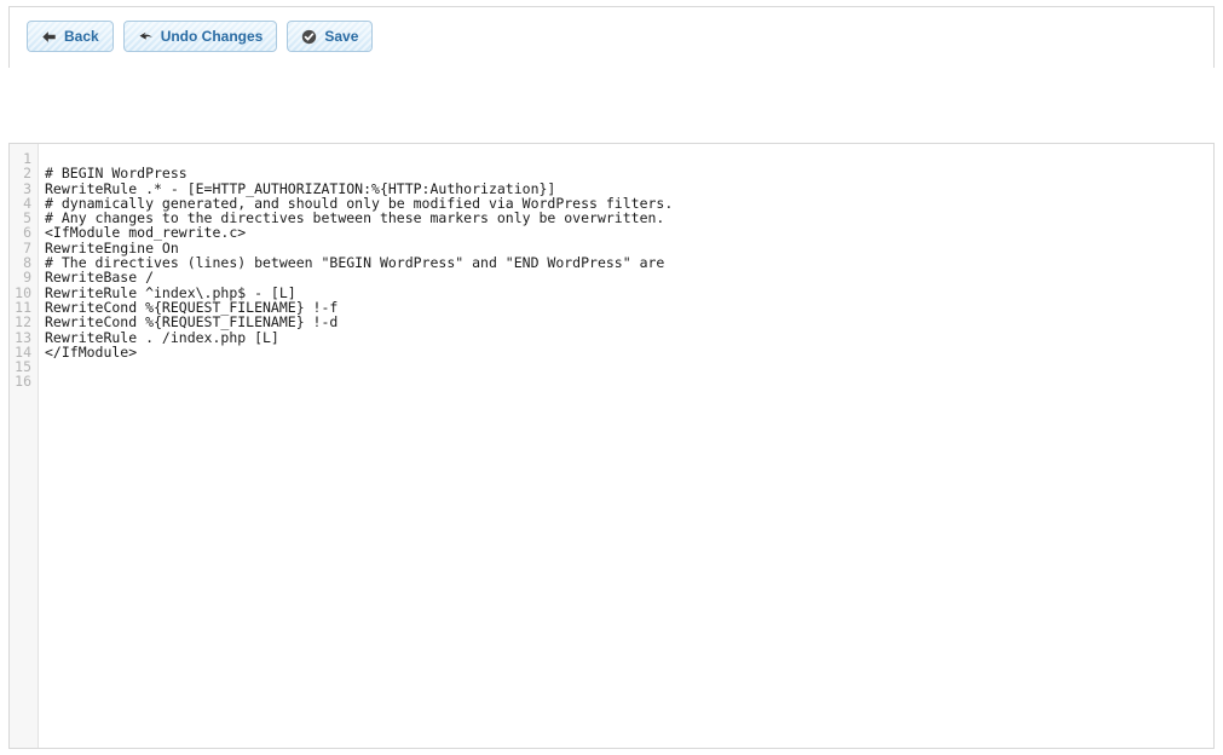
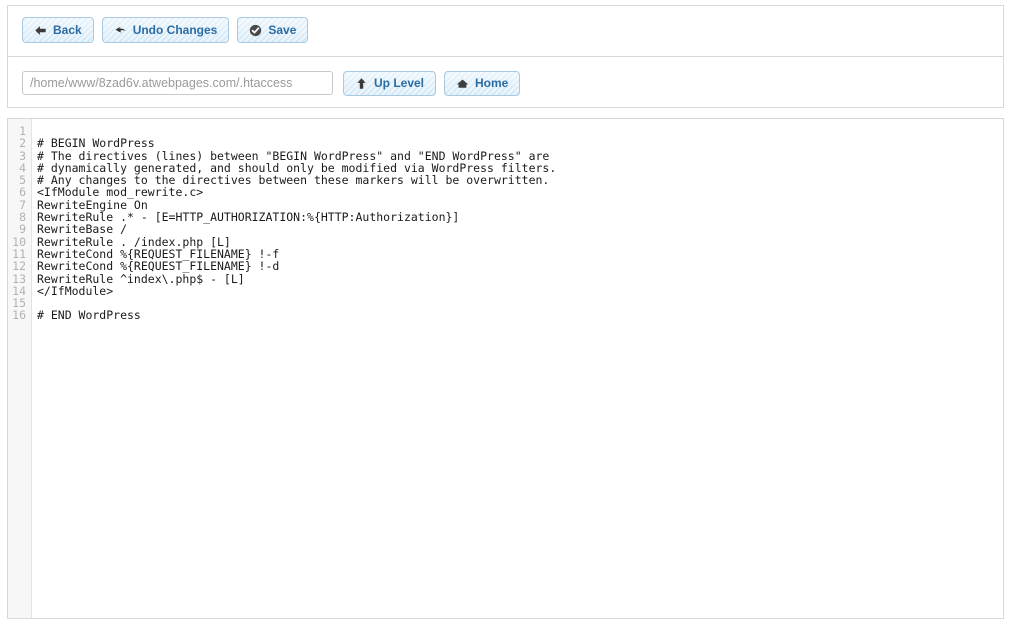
  Back
  Undo Changes
  Save
+ /home/www/8zad6v.atwebpages.com/.htaccess
+ Up Level
+ Home
  1
  2
  3
  4
  5
  6
  7
  8
  9
  10
  11
  12
  13
  14
  15
  16
  # BEGIN WordPress
- RewriteRule .* - [E=HTTP_AUTHORIZATION:%{HTTP:Authorization}]
+ # The directives (lines) between "BEGIN WordPress" and "END WordPress" are
  # dynamically generated, and should only be modified via WordPress filters.
- # Any changes to the directives between these markers only be overwritten.
+ # Any changes to the directives between these markers will be overwritten.
  <IfModule mod_rewrite.c>
  RewriteEngine On
- # The directives (lines) between "BEGIN WordPress" and "END WordPress" are
+ RewriteRule .* - [E=HTTP_AUTHORIZATION:%{HTTP:Authorization}]
  RewriteBase /
- RewriteRule ^index\.php$ - [L]
+ RewriteRule . /index.php [L]
  RewriteCond %{REQUEST_FILENAME} !-f
  RewriteCond %{REQUEST_FILENAME} !-d
- RewriteRule . /index.php [L]
+ RewriteRule ^index\.php$ - [L]
  </IfModule>
+ # END WordPress
